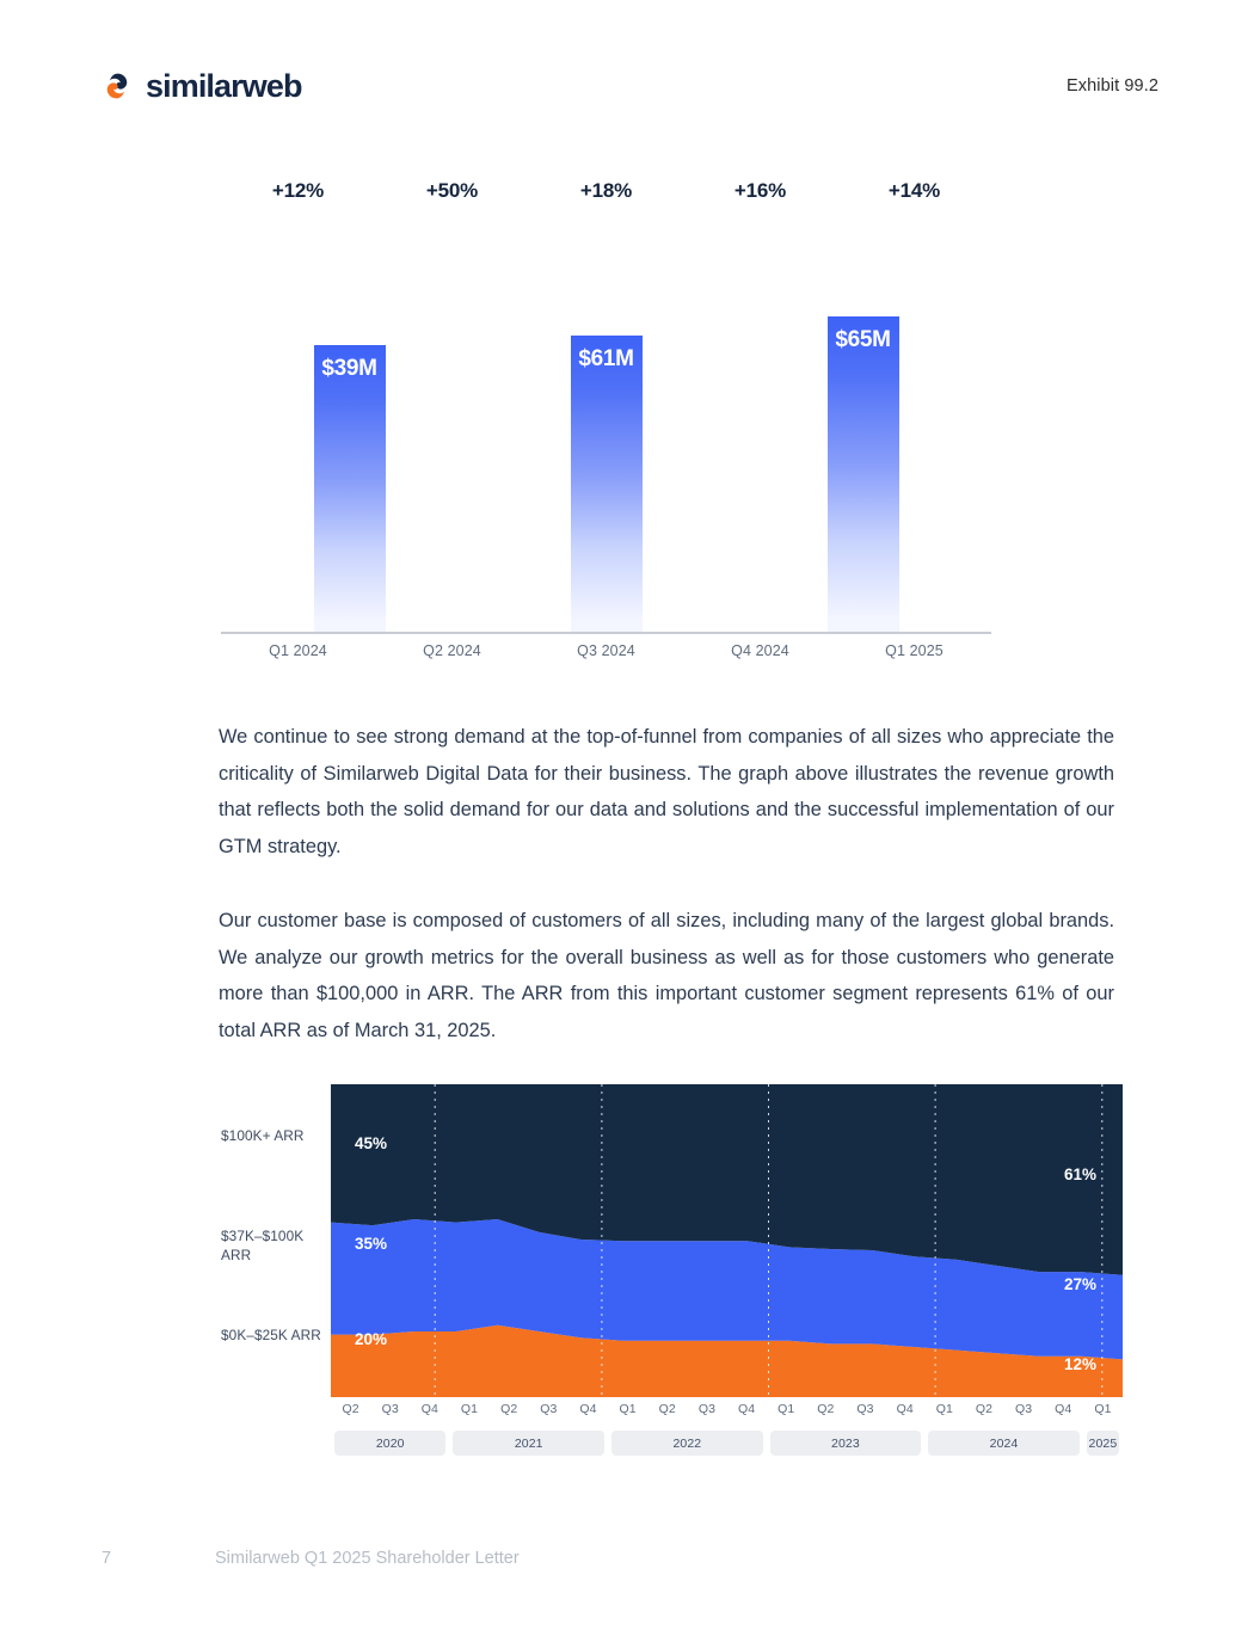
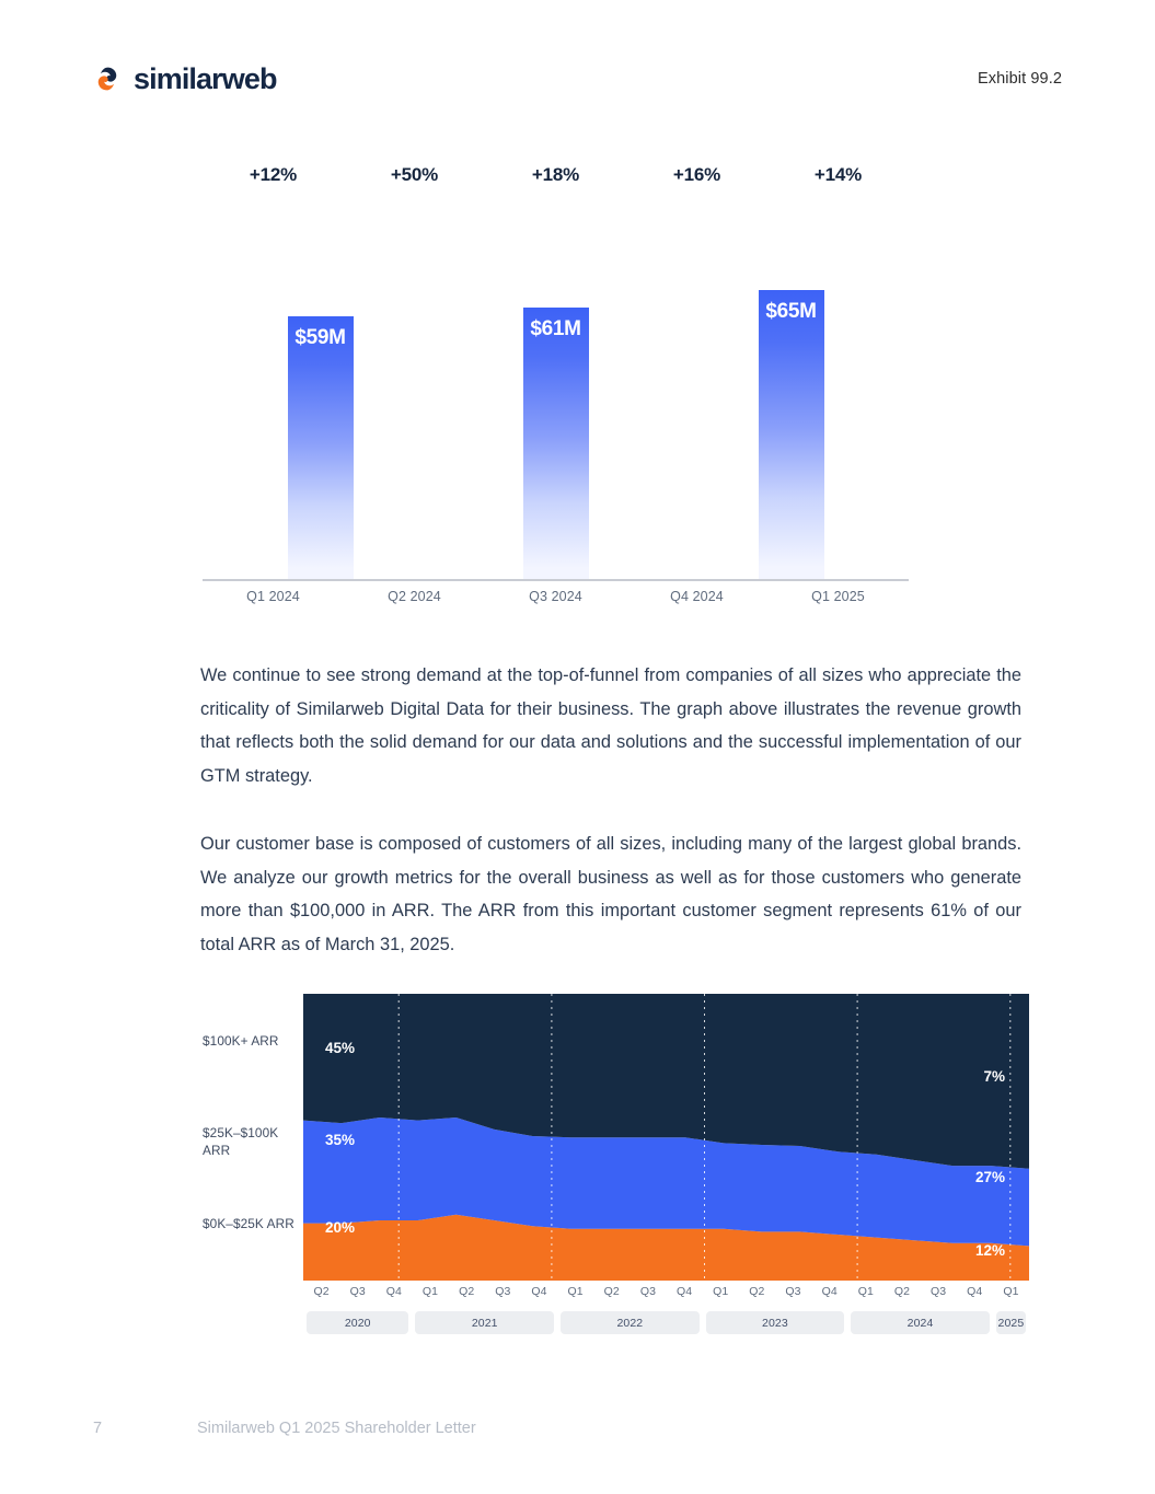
  similarweb
  Exhibit 99.2
  +12%
  +50%
  +18%
  +16%
  +14%
- $39M
+ $59M
  $61M
  $65M
  Q1 2024
  Q2 2024
  Q3 2024
  Q4 2024
  Q1 2025
  We continue to see strong demand at the top-of-funnel from companies of all sizes who appreciate the criticality of Similarweb Digital Data for their business. The graph above illustrates the revenue growth that reflects both the solid demand for our data and solutions and the successful implementation of our GTM strategy.
  Our customer base is composed of customers of all sizes, including many of the largest global brands. We analyze our growth metrics for the overall business as well as for those customers who generate more than $100,000 in ARR. The ARR from this important customer segment represents 61% of our total ARR as of March 31, 2025.
  $100K+ ARR
- $37K–$100K ARR
+ $25K–$100K ARR
  $0K–$25K ARR
  45%
  35%
  20%
- 61%
+ 7%
  27%
  12%
  Q2
  Q3
  Q4
  Q1
  Q2
  Q3
  Q4
  Q1
  Q2
  Q3
  Q4
  Q1
  Q2
  Q3
  Q4
  Q1
  Q2
  Q3
  Q4
  Q1
  2020
  2021
  2022
  2023
  2024
  2025
  7
  Similarweb Q1 2025 Shareholder Letter
